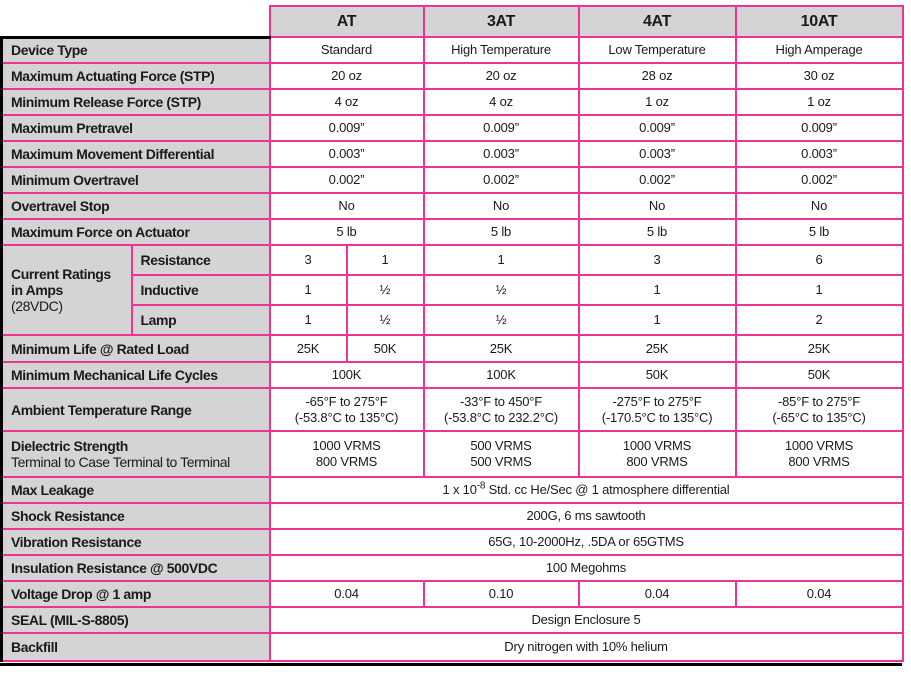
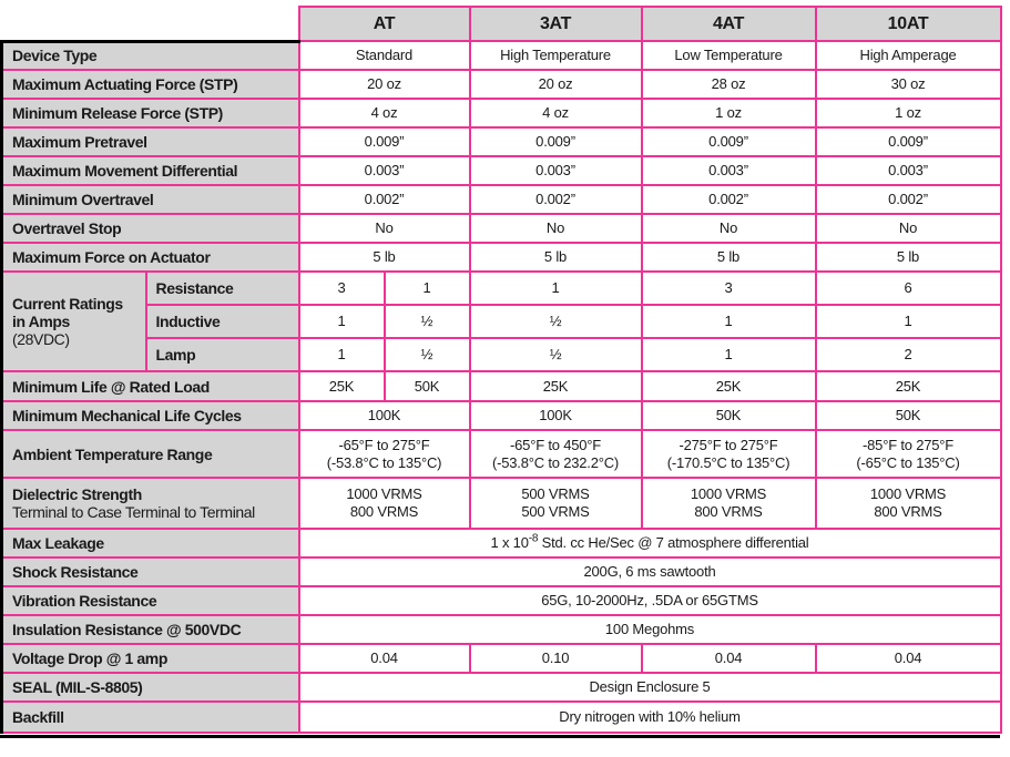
  	AT	3AT	4AT	10AT
  Device Type	Standard	High Temperature	Low Temperature	High Amperage
  Maximum Actuating Force (STP)	20 oz	20 oz	28 oz	30 oz
  Minimum Release Force (STP)	4 oz	4 oz	1 oz	1 oz
  Maximum Pretravel	0.009”	0.009”	0.009”	0.009”
  Maximum Movement Differential	0.003”	0.003”	0.003”	0.003”
  Minimum Overtravel	0.002”	0.002”	0.002”	0.002”
  Overtravel Stop	No	No	No	No
  Maximum Force on Actuator	5 lb	5 lb	5 lb	5 lb
  Current Ratings in Amps (28VDC)	Resistance	3	1	1	3	6
  Inductive	1	½	½	1	1
  Lamp	1	½	½	1	2
  Minimum Life @ Rated Load	25K	50K	25K	25K	25K
  Minimum Mechanical Life Cycles	100K	100K	50K	50K
- Ambient Temperature Range	-65°F to 275°F (-53.8°C to 135°C)	-33°F to 450°F (-53.8°C to 232.2°C)	-275°F to 275°F (-170.5°C to 135°C)	-85°F to 275°F (-65°C to 135°C)
+ Ambient Temperature Range	-65°F to 275°F (-53.8°C to 135°C)	-65°F to 450°F (-53.8°C to 232.2°C)	-275°F to 275°F (-170.5°C to 135°C)	-85°F to 275°F (-65°C to 135°C)
  Dielectric Strength Terminal to Case Terminal to Terminal	1000 VRMS 800 VRMS	500 VRMS 500 VRMS	1000 VRMS 800 VRMS	1000 VRMS 800 VRMS
- Max Leakage	1 x 10-8 Std. cc He/Sec @ 1 atmosphere differential
+ Max Leakage	1 x 10-8 Std. cc He/Sec @ 7 atmosphere differential
  Shock Resistance	200G, 6 ms sawtooth
  Vibration Resistance	65G, 10-2000Hz, .5DA or 65GTMS
  Insulation Resistance @ 500VDC	100 Megohms
  Voltage Drop @ 1 amp	0.04	0.10	0.04	0.04
  SEAL (MIL-S-8805)	Design Enclosure 5
  Backfill	Dry nitrogen with 10% helium
